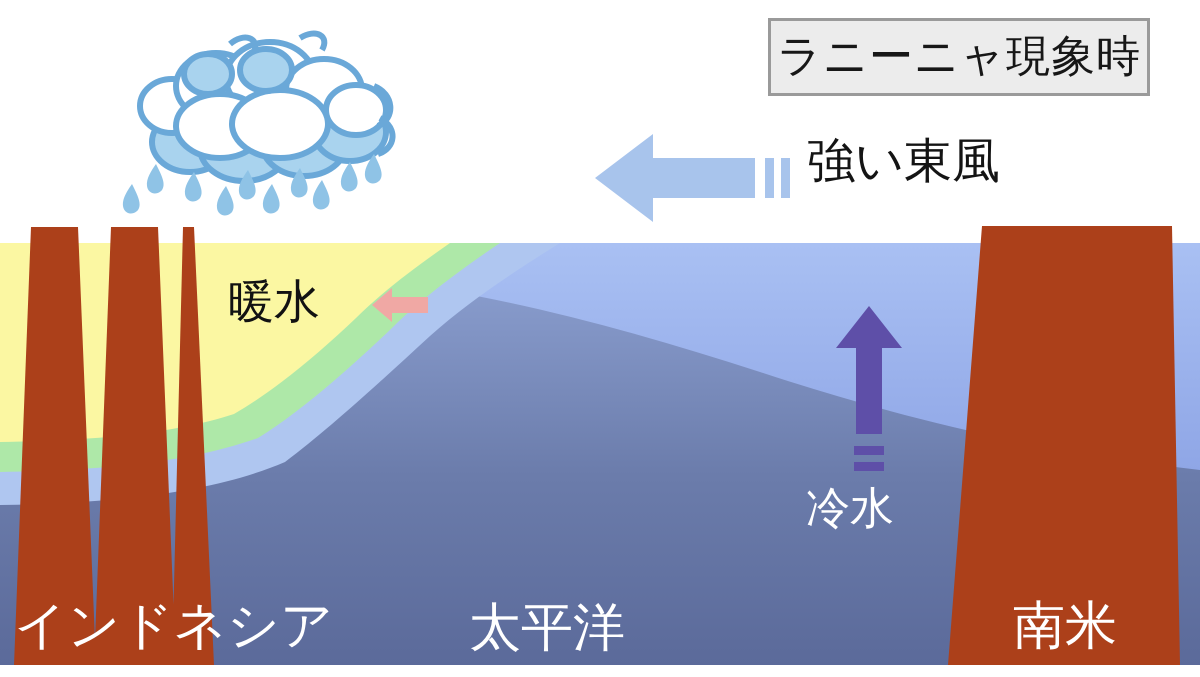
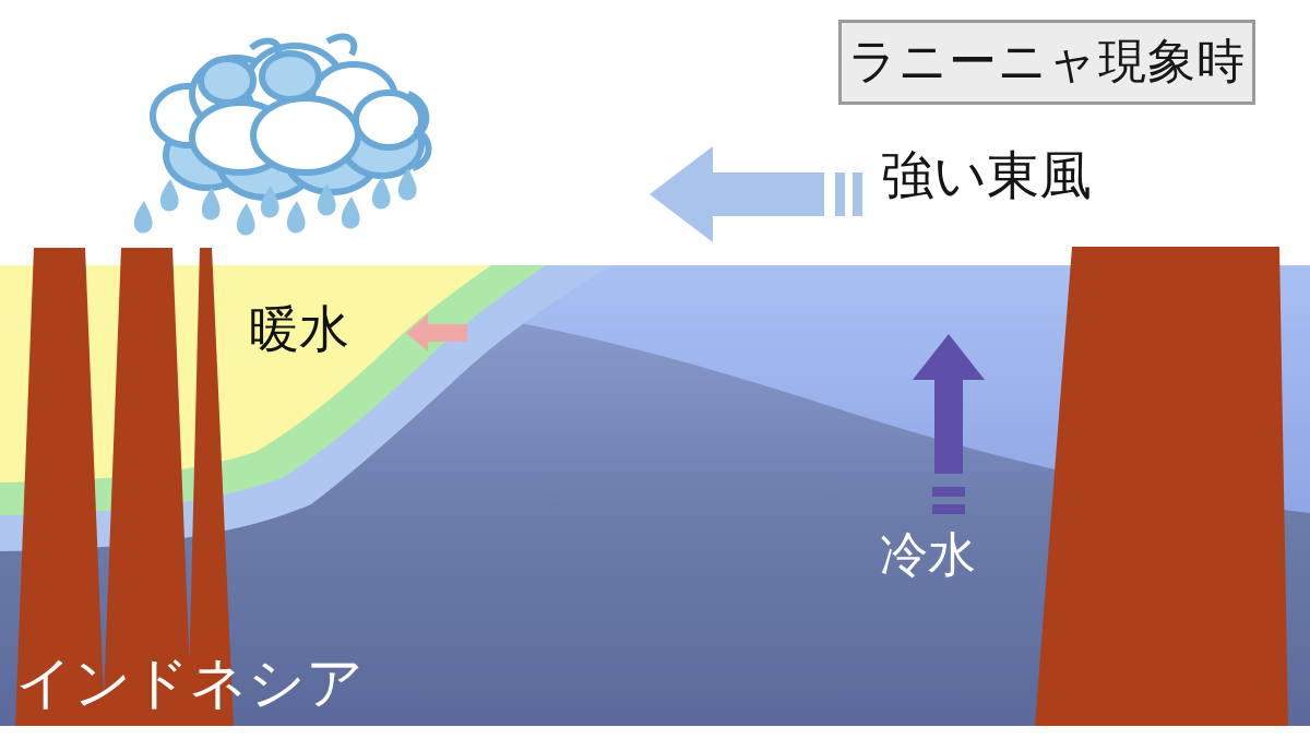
  強い東風
  ラニーニャ現象時
  暖水
  冷水
  インドネシア
- 太平洋
- 南米
